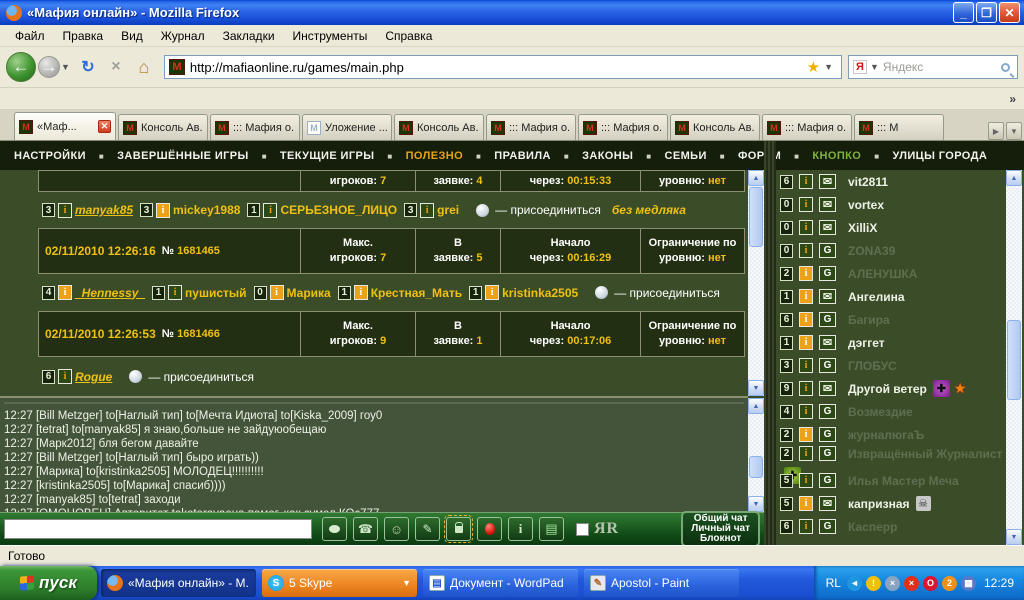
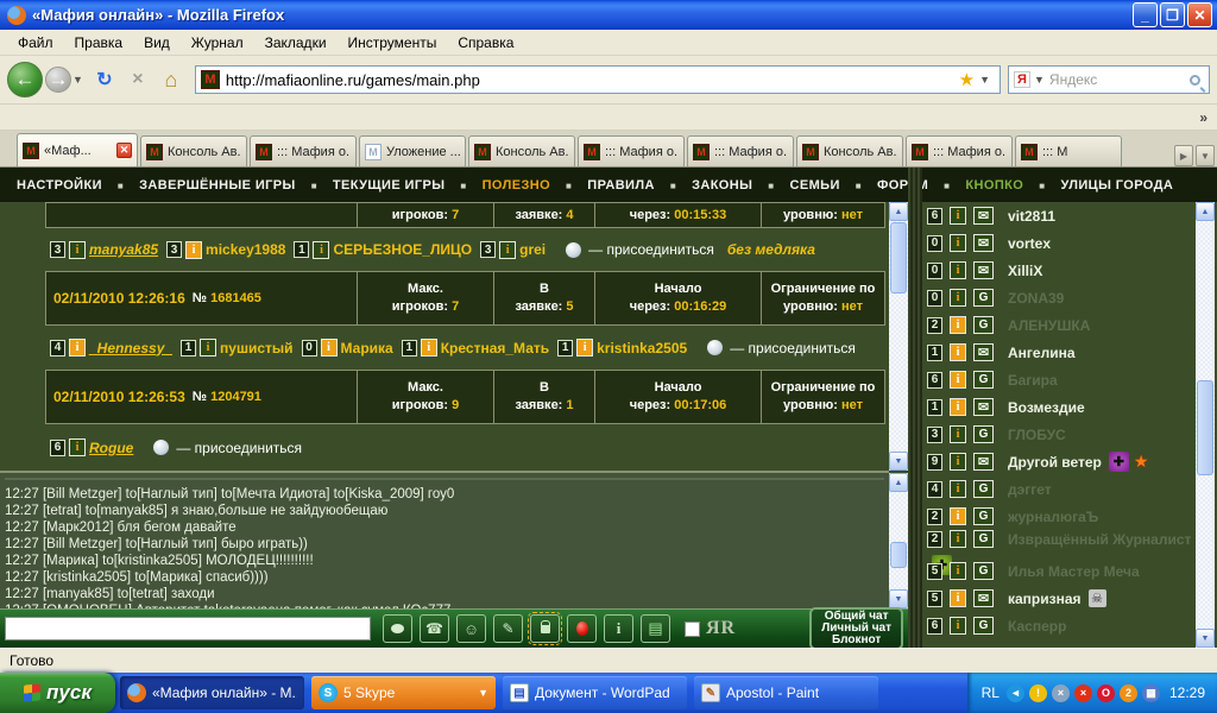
  «Мафия онлайн» - Mozilla Firefox
  _
  ❐
  ✕
  Файл
  Правка
  Вид
  Журнал
  Закладки
  Инструменты
  Справка
  ←
  →
  ▼
  ↻
  ×
  ⌂
  М
  http://mafiaonline.ru/games/main.php
  ★
  ▼
  Я
  ▼
  Яндекс
  »
  М
  «Маф...
  ✕
  М
  Консоль Ав.
  М
  ::: Мафия о.
  М
  Уложение ...
  М
  Консоль Ав.
  М
  ::: Мафия о.
  М
  ::: Мафия о.
  М
  Консоль Ав.
  М
  ::: Мафия о.
  М
  ::: М
  ▶
  ▼
  НАСТРОЙКИ
  ЗАВЕРШЁННЫЕ ИГРЫ
  ТЕКУЩИЕ ИГРЫ
  ПОЛЕЗНО
  ПРАВИЛА
  ЗАКОНЫ
  СЕМЬИ
  ФОРМ
  КНОПКО
  УЛИЦЫ ГОРОДА
  игроков: 7
  заявке: 4
  через: 00:15:33
  уровню: нет
  3
  manyak85
  3
  mickey1988
  1
  СЕРЬЕЗНОЕ_ЛИЦО
  3
  grei
  — присоединиться
  без медляка
  02/11/2010 12:26:16
  № 1681465
  Макс.
  игроков: 7
  В
  заявке: 5
  Начало
  через: 00:16:29
  Ограничение по
  уровню: нет
  4
  _Hennessy_
  1
  пушистый
  0
  Марика
  1
  Крестная_Мать
  1
  kristinka2505
  — присоединиться
  02/11/2010 12:26:53
- № 1681466
+ № 1204791
  Макс.
  игроков: 9
  В
  заявке: 1
  Начало
  через: 00:17:06
  Ограничение по
  уровню: нет
  6
  Rogue
  — присоединиться
  12:27 [Bill Metzger] to[Наглый тип] to[Мечта Идиота] to[Kiska_2009] гоу0
  12:27 [tetrat] to[manyak85] я знаю,больше не зайдуюобещаю
  12:27 [Марк2012] бля бегом давайте
  12:27 [Bill Metzger] to[Наглый тип] быро играть))
  12:27 [Марика] to[kristinka2505] МОЛОДЕЦ!!!!!!!!!!
  12:27 [kristinka2505] to[Марика] спасиб))))
  12:27 [manyak85] to[tetrat] заходи
  ЯR
  Общий чат
  Личный чат
  Блокнот
  6
  vit2811
  0
  vortex
  0
  XilliX
  0
  ZONA39
  2
  АЛЕНУШКА
  1
  Ангелина
  6
  Багира
  1
- дэггет
+ Возмездие
  3
  ГЛОБУС
  9
  Другой ветер
  ✚
  ★
  4
- Возмездие
+ дэггет
  2
  журналюгаЪ
  2
  Извращённый Журналист
  5
  Илья Мастер Меча
  5
  капризная
  ☠
  6
  Касперр
  Готово
  пуск
  «Мафия онлайн» - M.
  S
  5 Skype
  ▼
  ▤
  Документ - WordPad
  ✎
  Apostol - Paint
  RL
  ◄
  !
  ×
  ×
  O
  2
  ▦
  12:29
